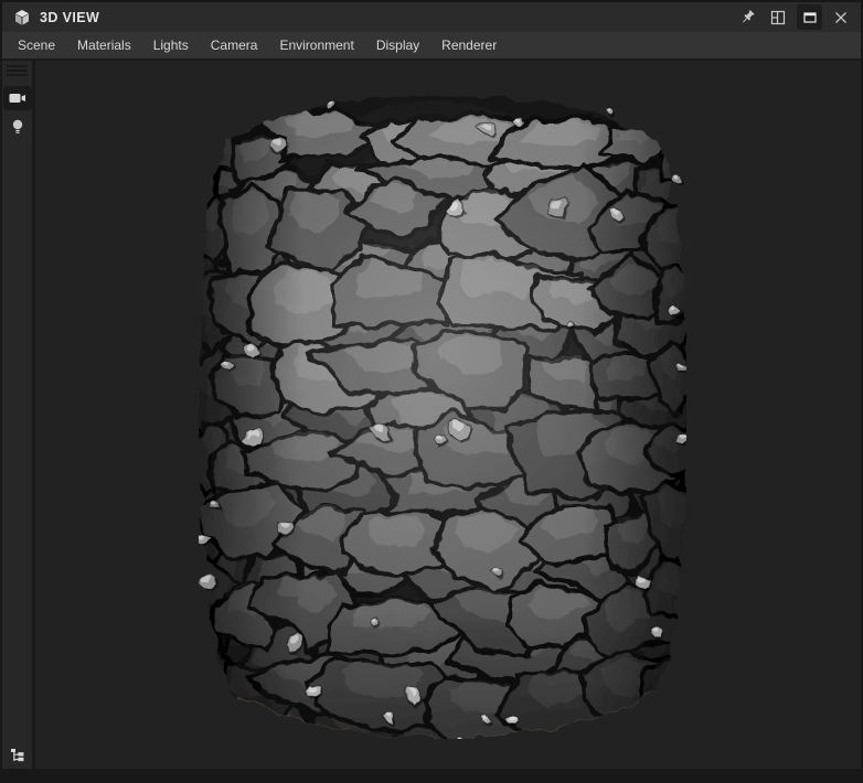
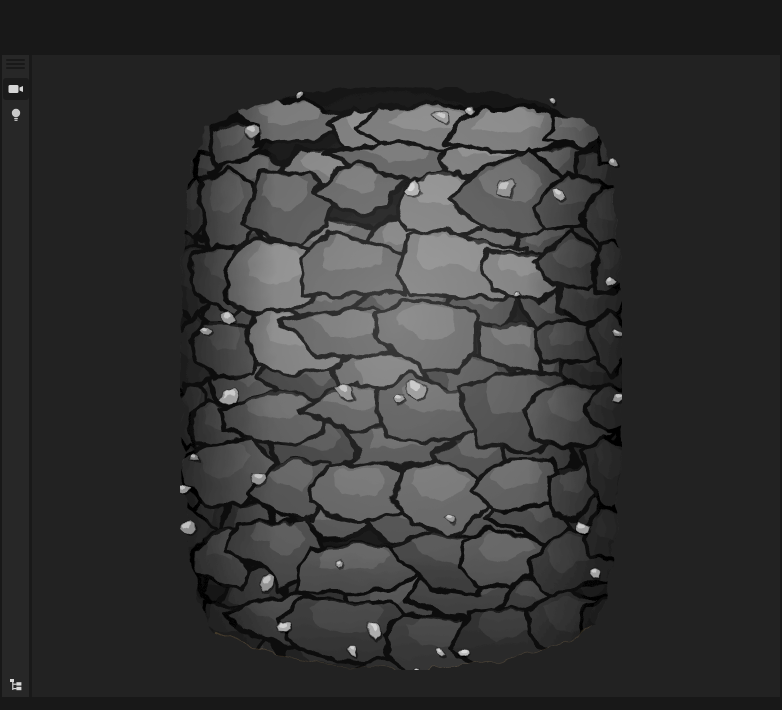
- 3D VIEW
- Scene
- Materials
- Lights
- Camera
- Environment
- Display
- Renderer
